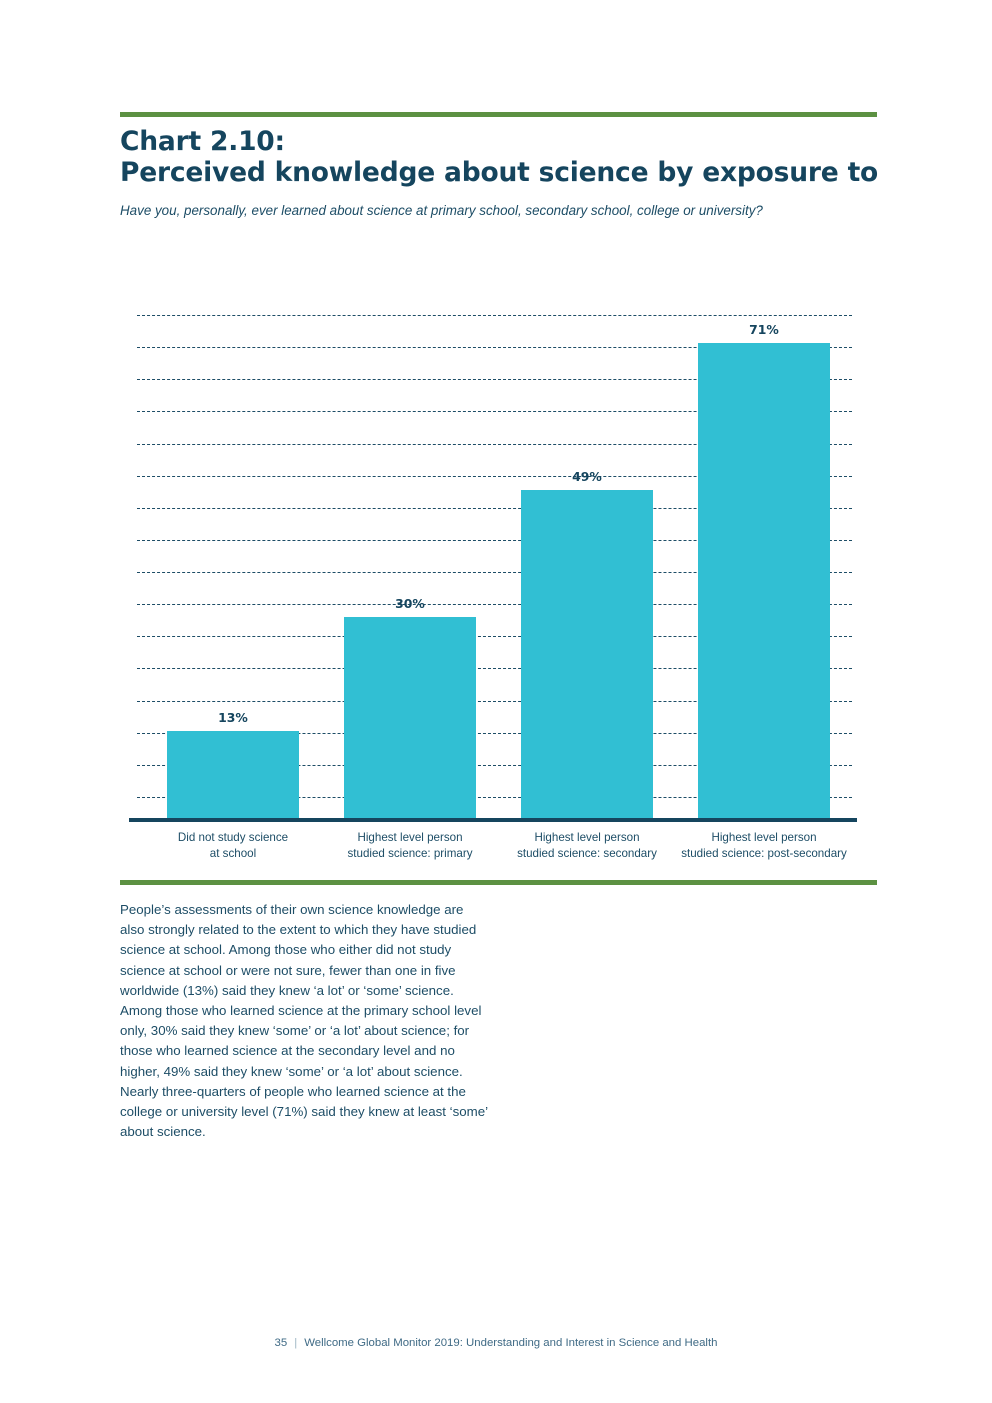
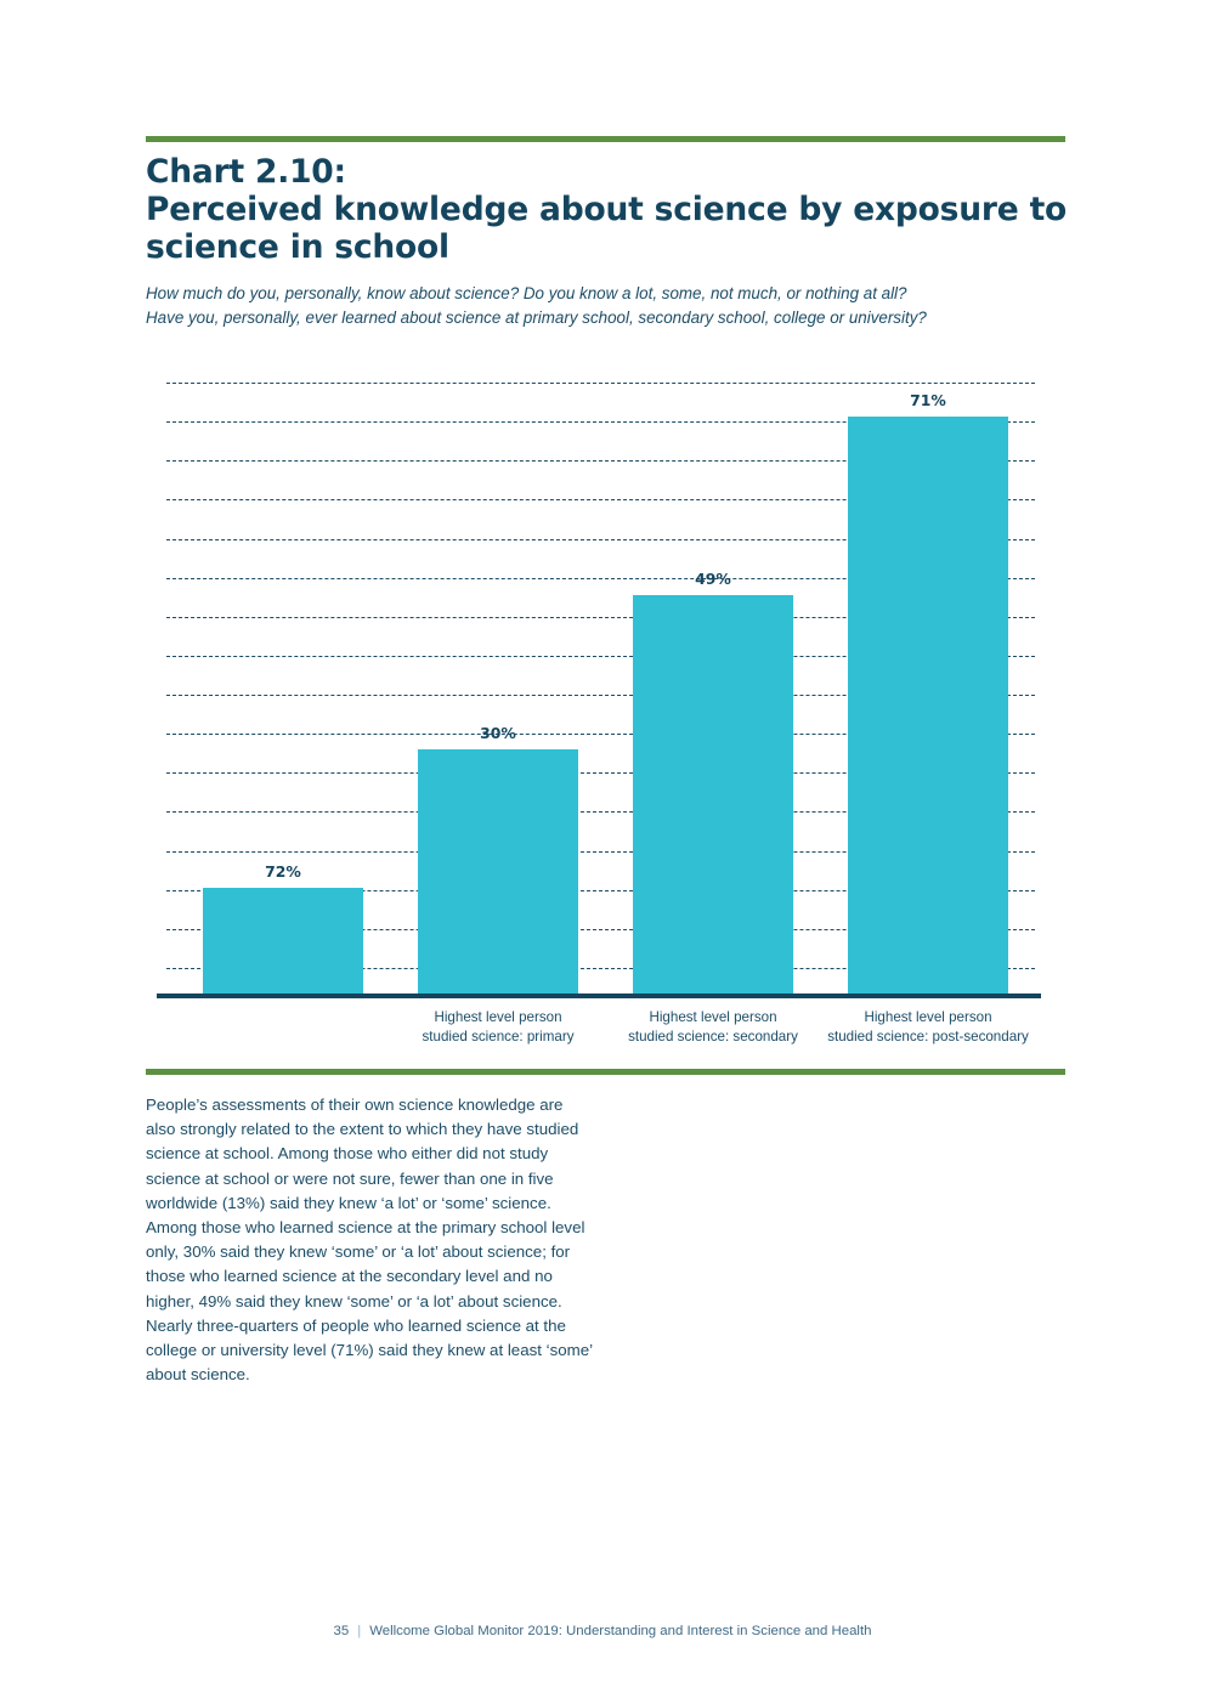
  Chart 2.10:
  Perceived knowledge about science by exposure to
+ science in school
+ How much do you, personally, know about science? Do you know a lot, some, not much, or nothing at all?
  Have you, personally, ever learned about science at primary school, secondary school, college or university?
- 13%
+ 72%
  30%
  49%
  71%
- Did not study science
- at school
  Highest level person
  studied science: primary
  Highest level person
  studied science: secondary
  Highest level person
  studied science: post-secondary
  People’s assessments of their own science knowledge are also strongly related to the extent to which they have studied science at school. Among those who either did not study science at school or were not sure, fewer than one in five worldwide (13%) said they knew ‘a lot’ or ‘some’ science. Among those who learned science at the primary school level only, 30% said they knew ‘some’ or ‘a lot’ about science; for those who learned science at the secondary level and no higher, 49% said they knew ‘some’ or ‘a lot’ about science. Nearly three-quarters of people who learned science at the college or university level (71%) said they knew at least ‘some’ about science.
  35 | Wellcome Global Monitor 2019: Understanding and Interest in Science and Health
